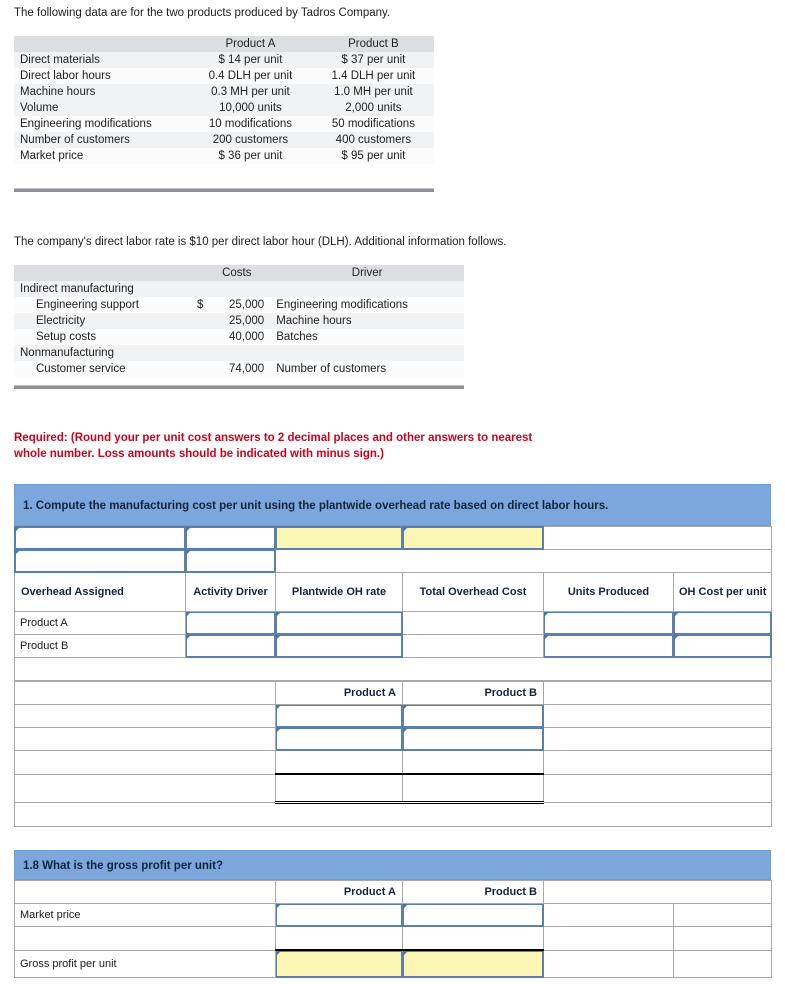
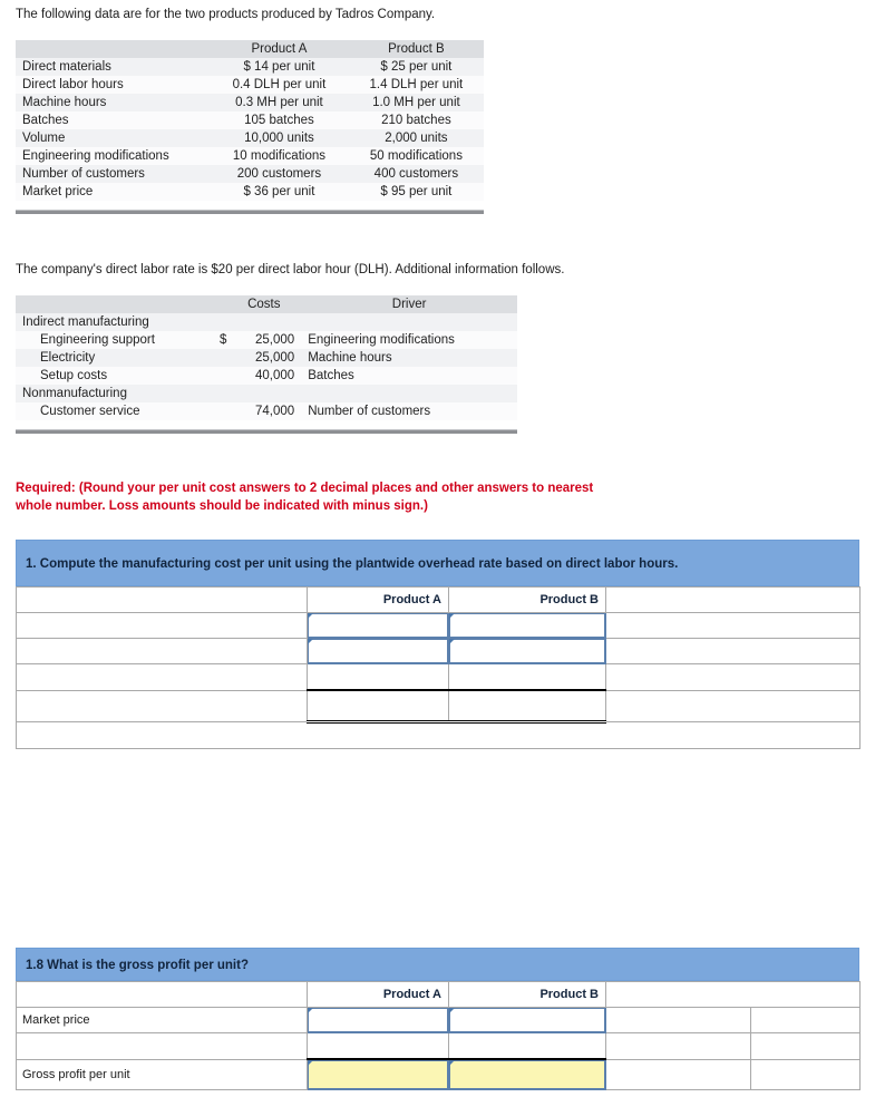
  The following data are for the two products produced by Tadros Company.
  	Product A	Product B
- Direct materials	$ 14 per unit	$ 37 per unit
+ Direct materials	$ 14 per unit	$ 25 per unit
  Direct labor hours	0.4 DLH per unit	1.4 DLH per unit
  Machine hours	0.3 MH per unit	1.0 MH per unit
+ Batches	105 batches	210 batches
  Volume	10,000 units	2,000 units
  Engineering modifications	10 modifications	50 modifications
  Number of customers	200 customers	400 customers
  Market price	$ 36 per unit	$ 95 per unit
- The company's direct labor rate is $10 per direct labor hour (DLH). Additional information follows.
+ The company's direct labor rate is $20 per direct labor hour (DLH). Additional information follows.
  		Costs	Driver
  Indirect manufacturing
  Engineering support	$	25,000	Engineering modifications
  Electricity		25,000	Machine hours
  Setup costs		40,000	Batches
  Nonmanufacturing
  Customer service		74,000	Number of customers
  Required: (Round your per unit cost answers to 2 decimal places and other answers to nearest
  whole number. Loss amounts should be indicated with minus sign.)
  1. Compute the manufacturing cost per unit using the plantwide overhead rate based on direct labor hours.
- Overhead Assigned	Activity Driver	Plantwide OH rate	Total Overhead Cost	Units Produced	OH Cost per unit
- Product A
- Product B
  	Product A	Product B
  1.8 What is the gross profit per unit?
  	Product A	Product B
  Market price
  Gross profit per unit
